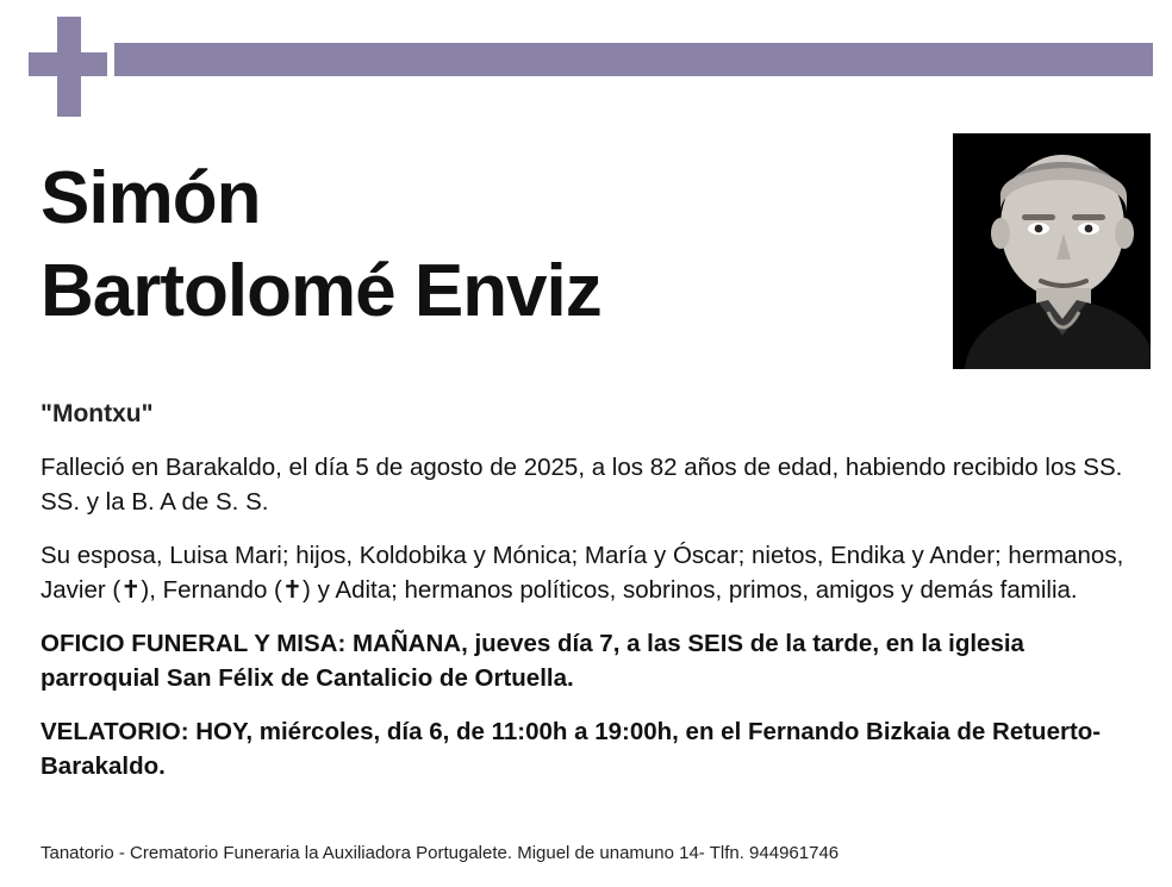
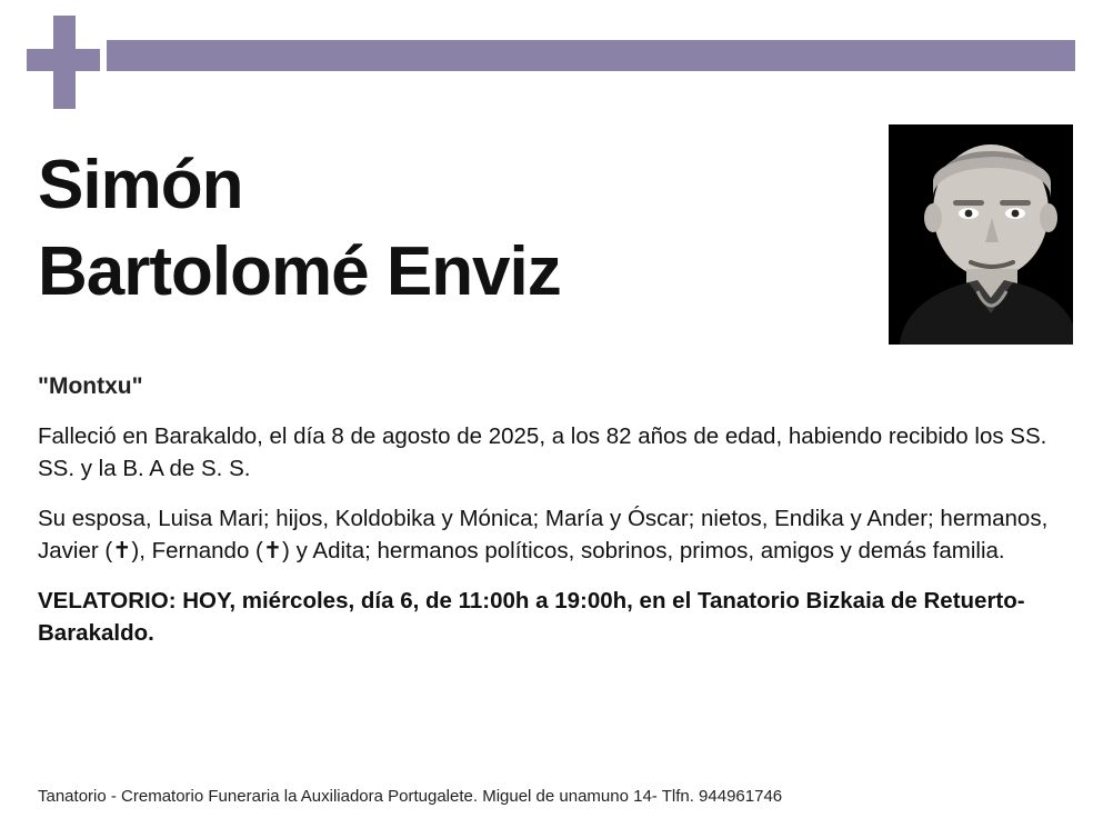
  Simón
  Bartolomé Enviz
  "Montxu"
- Falleció en Barakaldo, el día 5 de agosto de 2025, a los 82 años de edad, habiendo recibido los SS. SS. y la B. A de S. S.
+ Falleció en Barakaldo, el día 8 de agosto de 2025, a los 82 años de edad, habiendo recibido los SS. SS. y la B. A de S. S.
  Su esposa, Luisa Mari; hijos, Koldobika y Mónica; María y Óscar; nietos, Endika y Ander; hermanos, Javier (✝), Fernando (✝) y Adita; hermanos políticos, sobrinos, primos, amigos y demás familia.
- OFICIO FUNERAL Y MISA: MAÑANA, jueves día 7, a las SEIS de la tarde, en la iglesia parroquial San Félix de Cantalicio de Ortuella.
- VELATORIO: HOY, miércoles, día 6, de 11:00h a 19:00h, en el Fernando Bizkaia de Retuerto-Barakaldo.
+ VELATORIO: HOY, miércoles, día 6, de 11:00h a 19:00h, en el Tanatorio Bizkaia de Retuerto-Barakaldo.
  Tanatorio - Crematorio Funeraria la Auxiliadora Portugalete. Miguel de unamuno 14- Tlfn. 944961746
